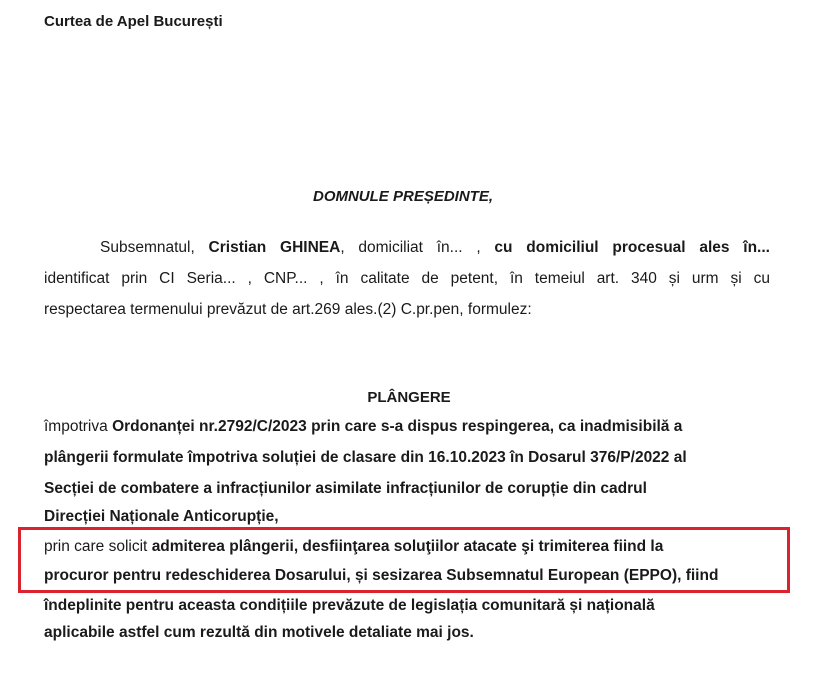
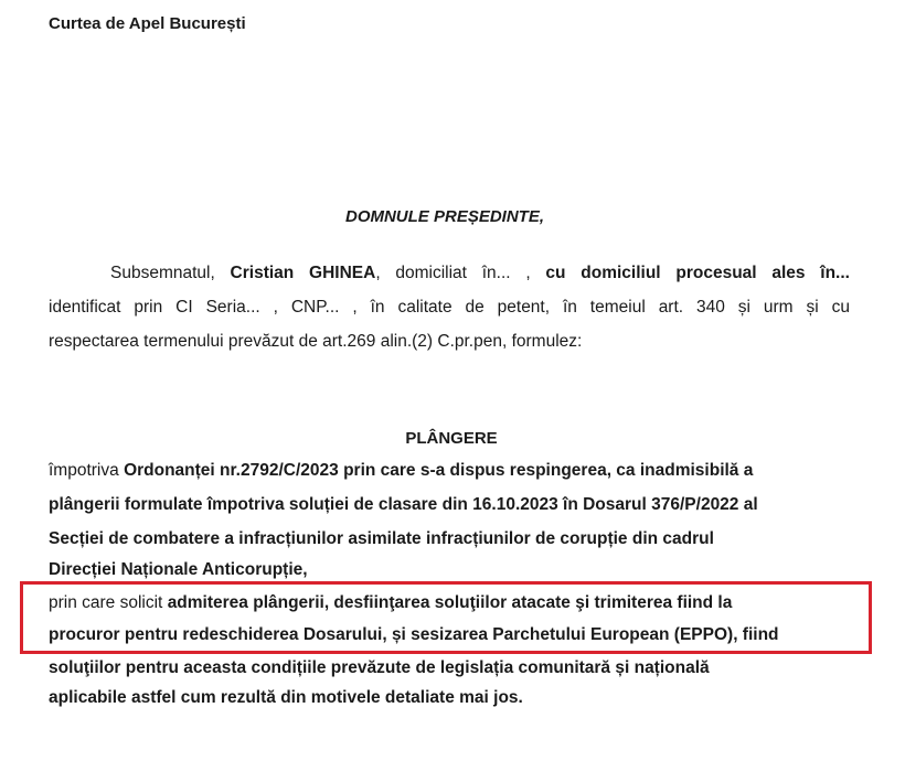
  Curtea de Apel București
  DOMNULE PREȘEDINTE,
  Subsemnatul, Cristian GHINEA, domiciliat în... , cu domiciliul procesual ales în...
  identificat prin CI Seria... , CNP... , în calitate de petent, în temeiul art. 340 și urm și cu
- respectarea termenului prevăzut de art.269 ales.(2) C.pr.pen, formulez:
+ respectarea termenului prevăzut de art.269 alin.(2) C.pr.pen, formulez:
  PLÂNGERE
  împotriva Ordonanței nr.2792/C/2023 prin care s-a dispus respingerea, ca inadmisibilă a
  plângerii formulate împotriva soluției de clasare din 16.10.2023 în Dosarul 376/P/2022 al
  Secției de combatere a infracțiunilor asimilate infracțiunilor de corupție din cadrul
  Direcției Naționale Anticorupție,
  prin care solicit admiterea plângerii, desfiinţarea soluţiilor atacate şi trimiterea fiind la
- procuror pentru redeschiderea Dosarului, și sesizarea Subsemnatul European (EPPO), fiind
+ procuror pentru redeschiderea Dosarului, și sesizarea Parchetului European (EPPO), fiind
- îndeplinite pentru aceasta condițiile prevăzute de legislația comunitară și națională
+ soluţiilor pentru aceasta condițiile prevăzute de legislația comunitară și națională
  aplicabile astfel cum rezultă din motivele detaliate mai jos.
